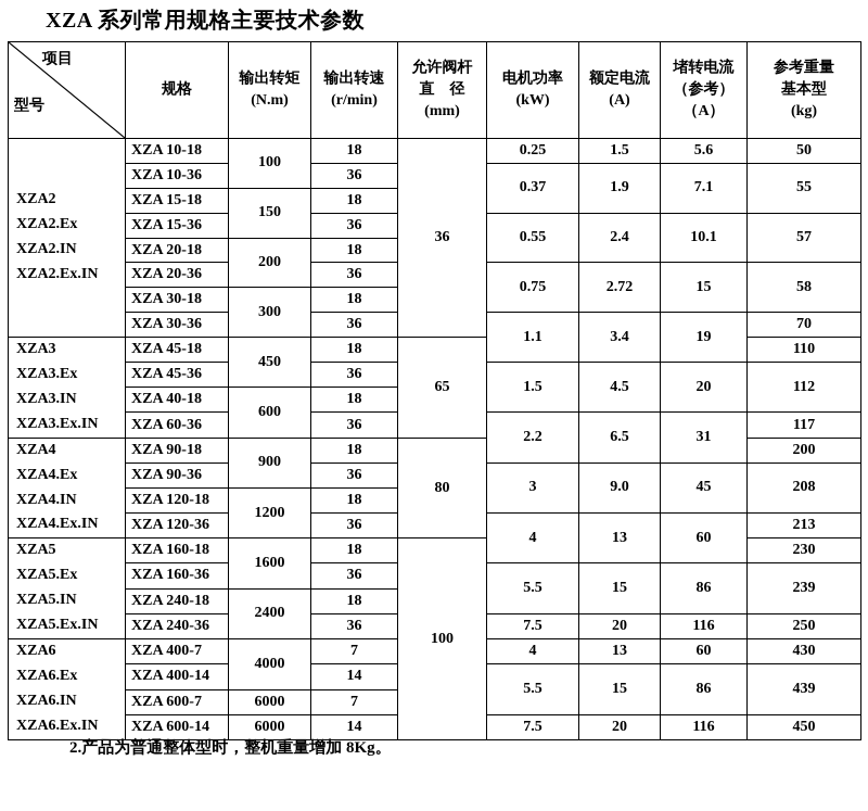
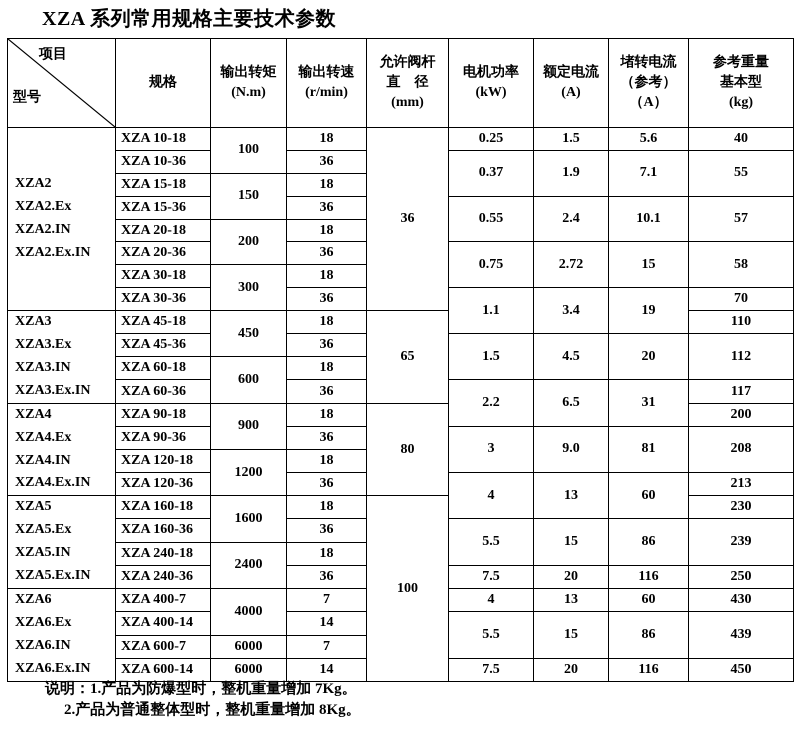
  XZA 系列常用规格主要技术参数
  项目 型号	规格	输出转矩 (N.m)	输出转速 (r/min)	允许阀杆 直 径 (mm)	电机功率 (kW)	额定电流 (A)	堵转电流 （参考） （A）	参考重量 基本型 (kg)
- XZA2 XZA2.Ex XZA2.IN XZA2.Ex.IN	XZA 10-18	100	18	36	0.25	1.5	5.6	50
+ XZA2 XZA2.Ex XZA2.IN XZA2.Ex.IN	XZA 10-18	100	18	36	0.25	1.5	5.6	40
  XZA 10-36	36	0.37	1.9	7.1	55
  XZA 15-18	150	18
  XZA 15-36	36	0.55	2.4	10.1	57
  XZA 20-18	200	18
  XZA 20-36	36	0.75	2.72	15	58
  XZA 30-18	300	18
  XZA 30-36	36	1.1	3.4	19	70
  XZA3 XZA3.Ex XZA3.IN XZA3.Ex.IN	XZA 45-18	450	18	65	110
  XZA 45-36	36	1.5	4.5	20	112
- XZA 40-18	600	18
+ XZA 60-18	600	18
  XZA 60-36	36	2.2	6.5	31	117
  XZA4 XZA4.Ex XZA4.IN XZA4.Ex.IN	XZA 90-18	900	18	80	200
- XZA 90-36	36	3	9.0	45	208
+ XZA 90-36	36	3	9.0	81	208
  XZA 120-18	1200	18
  XZA 120-36	36	4	13	60	213
  XZA5 XZA5.Ex XZA5.IN XZA5.Ex.IN	XZA 160-18	1600	18	100	230
  XZA 160-36	36	5.5	15	86	239
  XZA 240-18	2400	18
  XZA 240-36	36	7.5	20	116	250
  XZA6 XZA6.Ex XZA6.IN XZA6.Ex.IN	XZA 400-7	4000	7	4	13	60	430
  XZA 400-14	14	5.5	15	86	439
  XZA 600-7	6000	7
  XZA 600-14	6000	14	7.5	20	116	450
+ 说明：1.产品为防爆型时，整机重量增加 7Kg。
  2.产品为普通整体型时，整机重量增加 8Kg。
